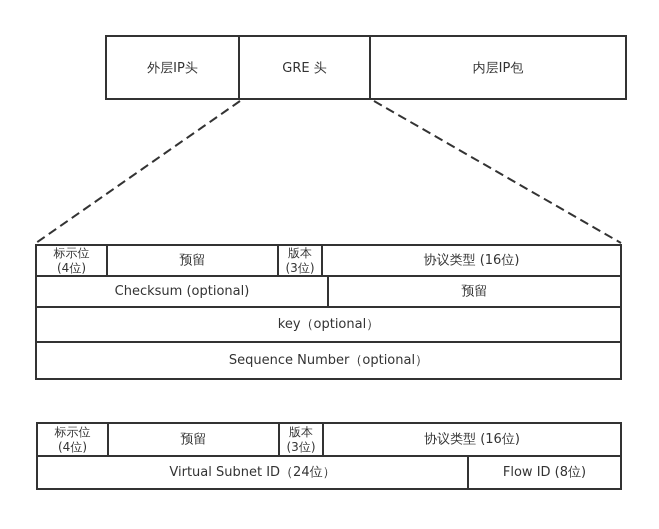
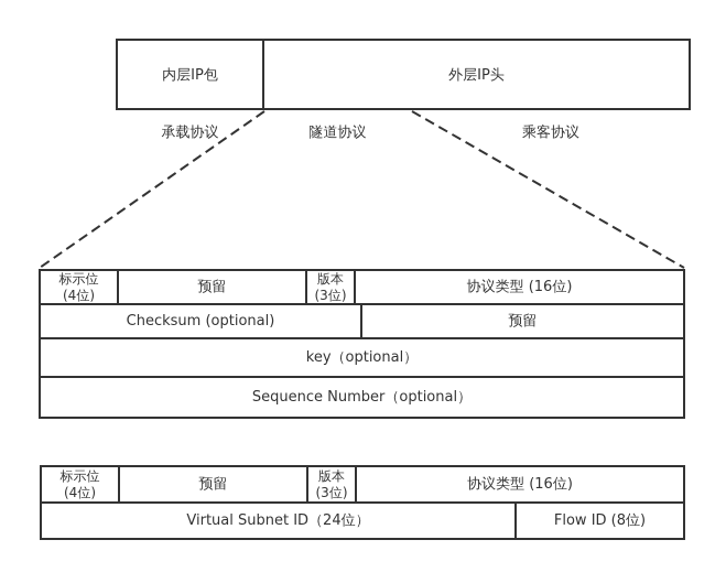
- 外层IP头
+ 内层IP包
- GRE 头
- 内层IP包
+ 外层IP头
+ 承载协议
+ 隧道协议
+ 乘客协议
  标示位
  (4位)
  预留
  版本
  (3位)
  协议类型 (16位)
  Checksum (optional)
  预留
  key（optional）
  Sequence Number（optional）
  标示位
  (4位)
  预留
  版本
  (3位)
  协议类型 (16位)
  Virtual Subnet ID（24位）
  Flow ID (8位)
